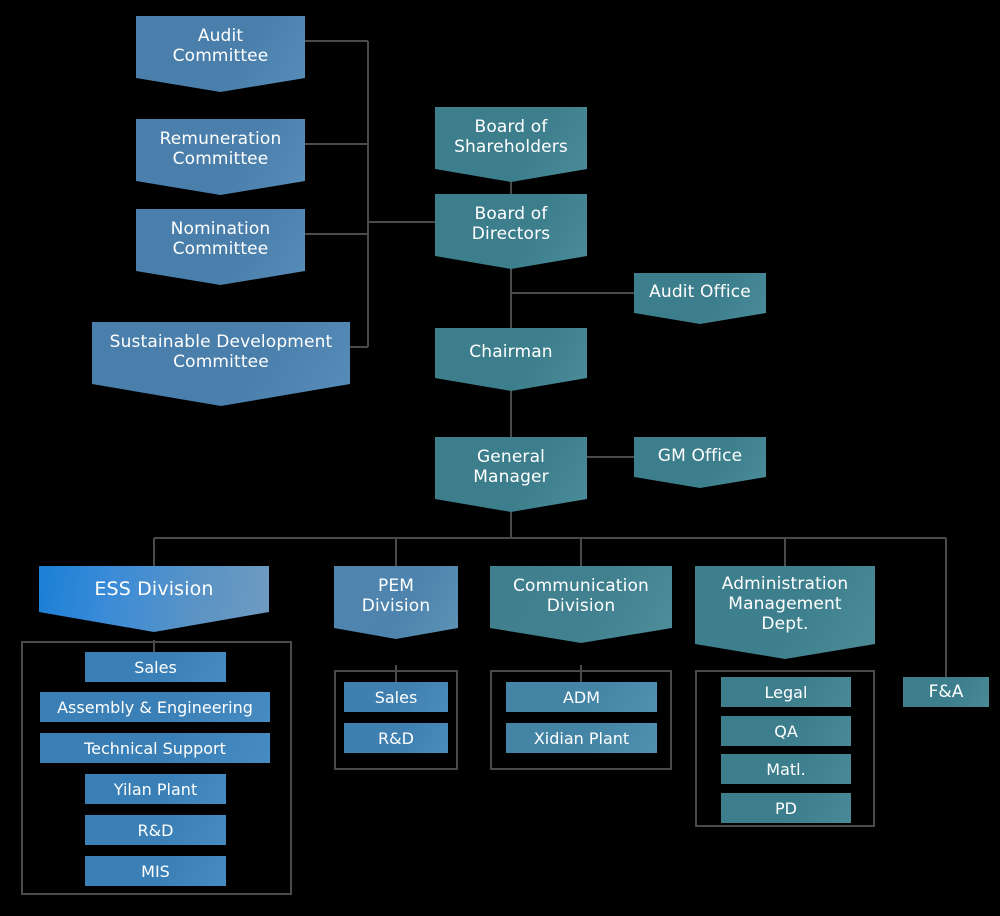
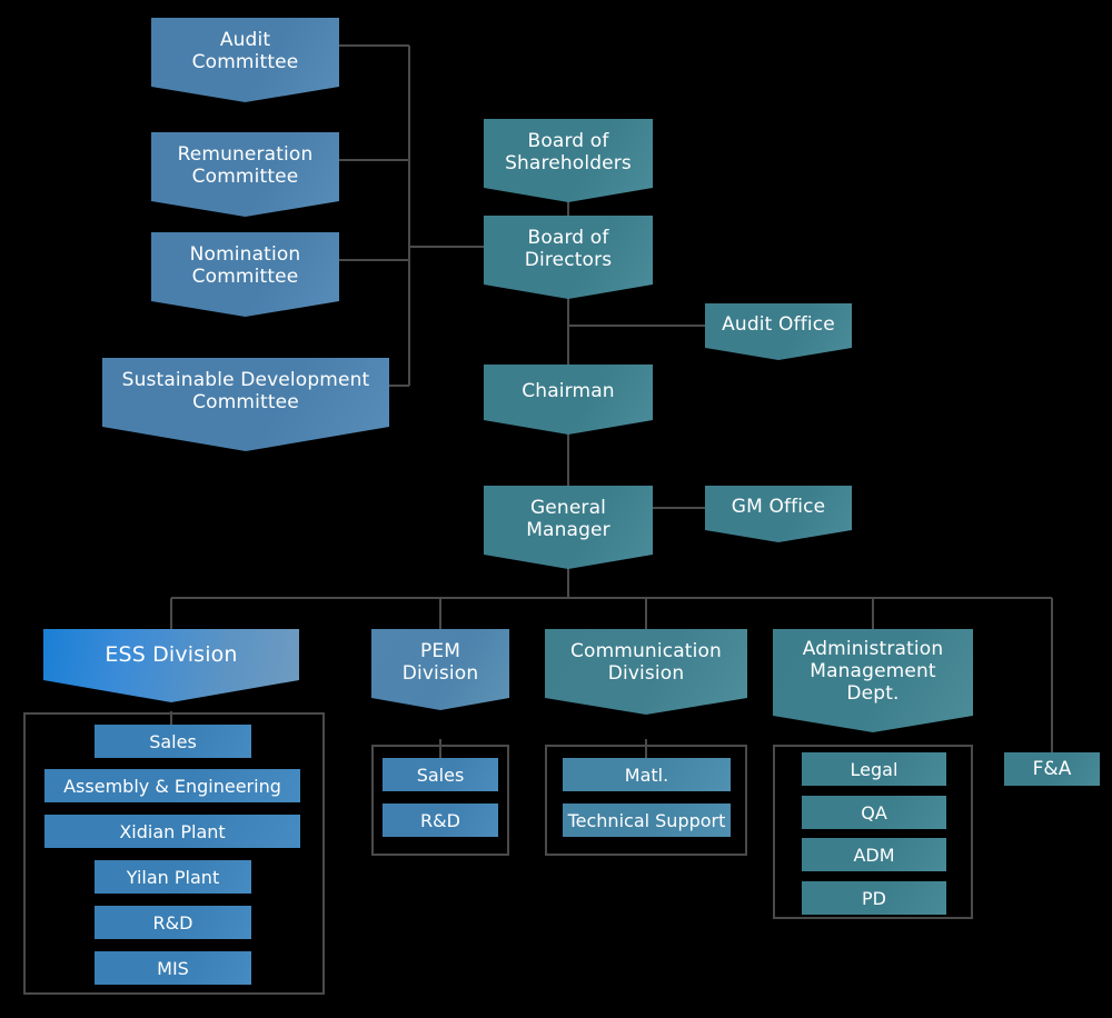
  Audit
  Committee
  Remuneration
  Committee
  Nomination
  Committee
  Sustainable Development
  Committee
  Board of
  Shareholders
  Board of
  Directors
  Chairman
  General
  Manager
  Audit Office
  GM Office
  ESS Division
  Sales
  Assembly & Engineering
- Technical Support
+ Xidian Plant
  Yilan Plant
  R&D
  MIS
  PEM
  Division
  Sales
  R&D
  Communication
  Division
- ADM
+ Matl.
- Xidian Plant
+ Technical Support
  Administration
  Management
  Dept.
  Legal
  QA
- Matl.
+ ADM
  PD
  F&A
